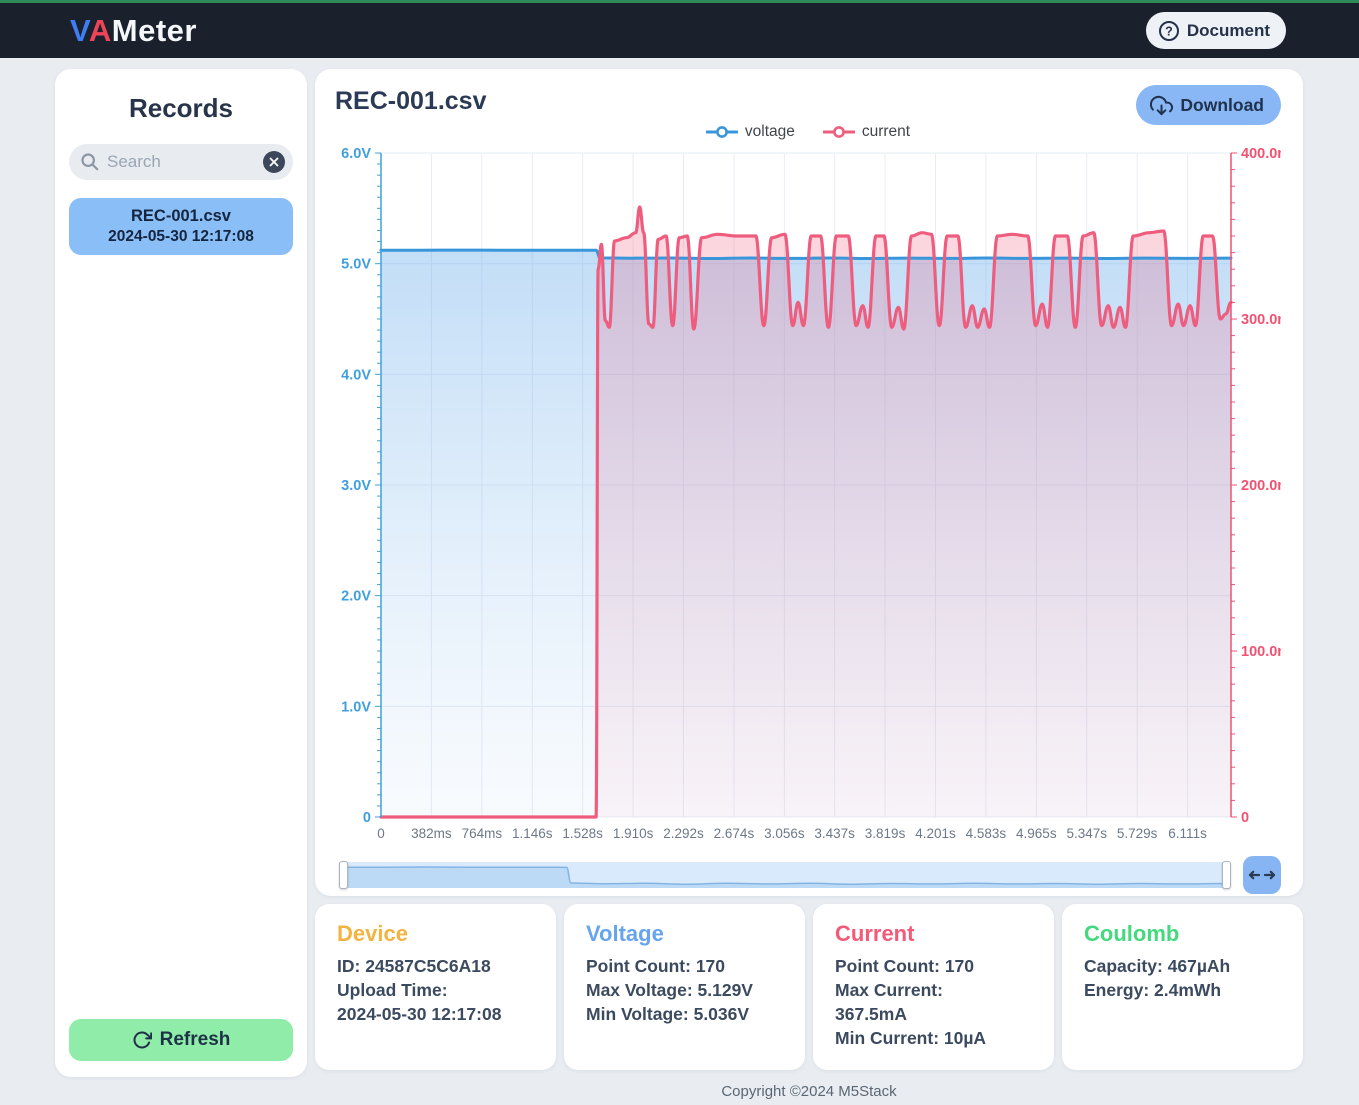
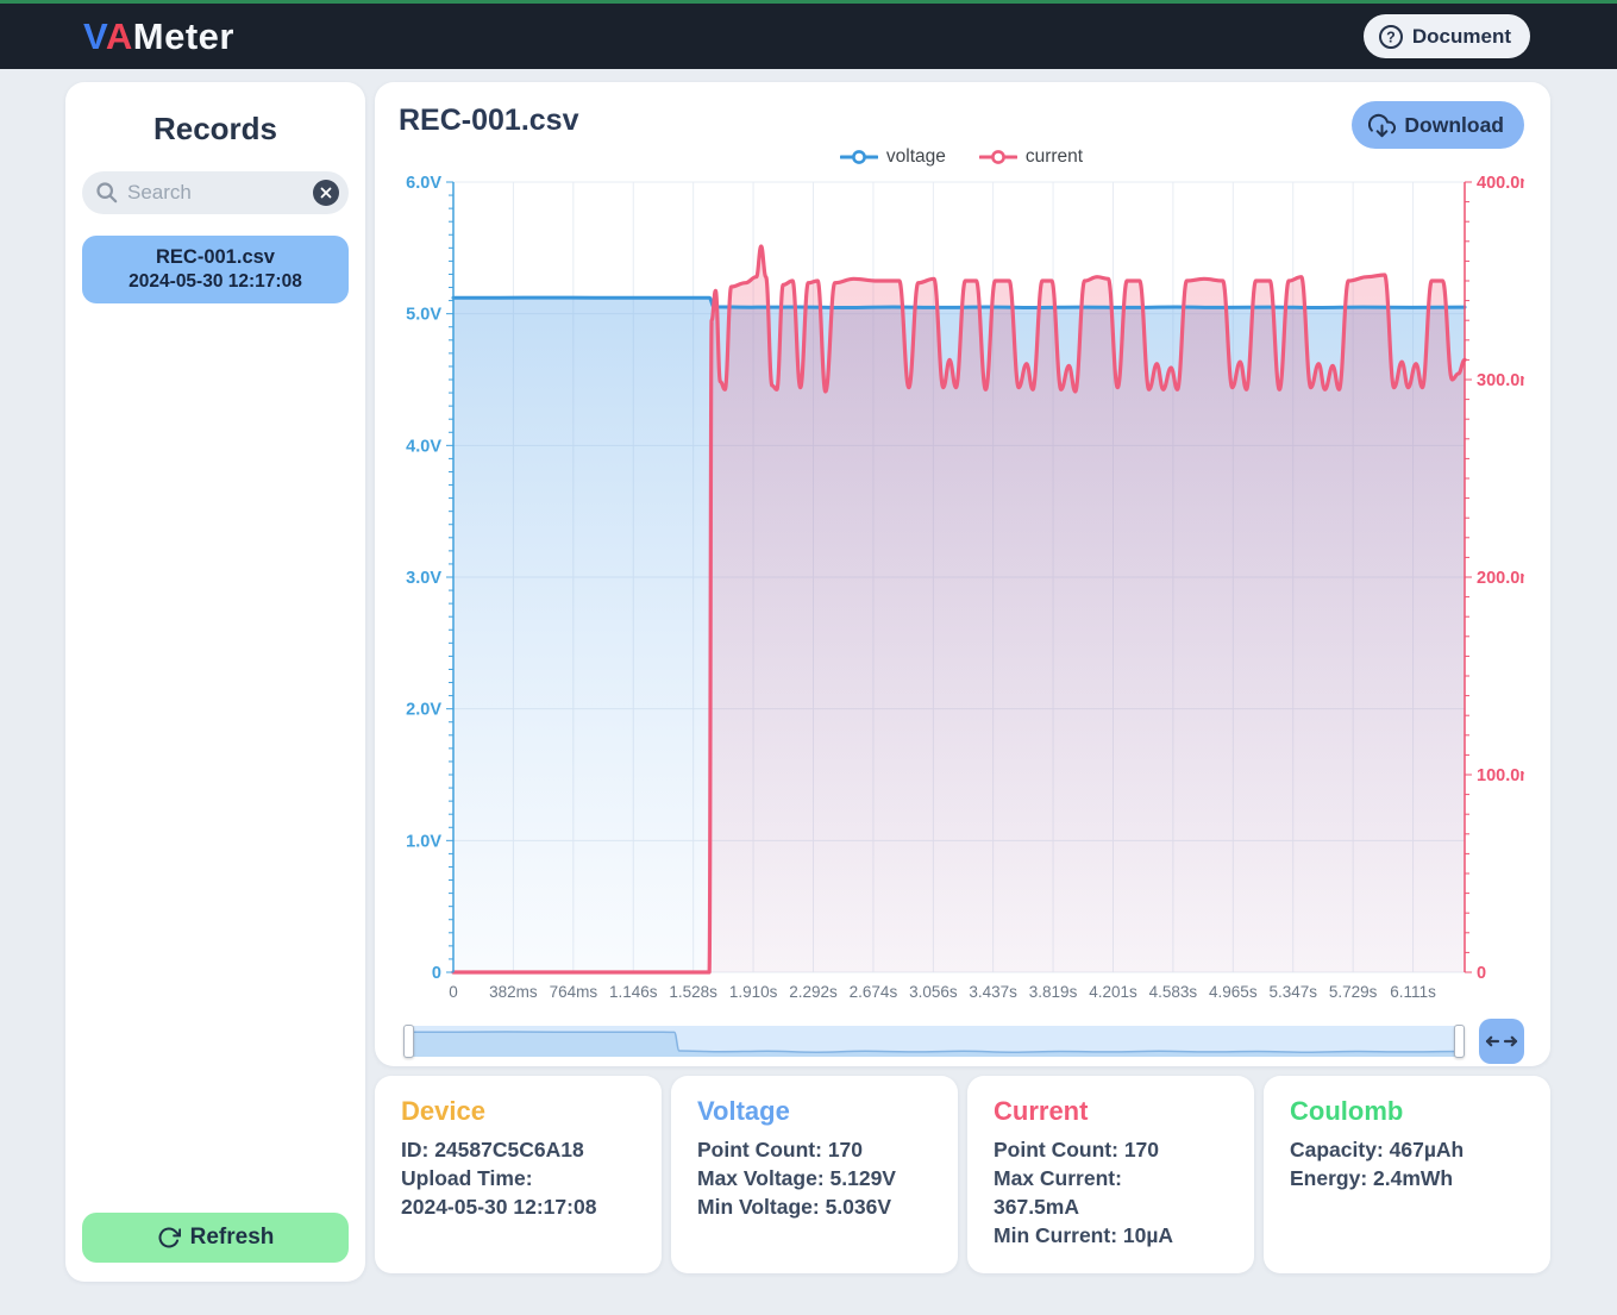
  VAMeter
  ?
  Document
  Records
  Search
  REC-001.csv
  2024-05-30 12:17:08
  Refresh
  REC-001.csv
  Download
  voltage
  current
  6.0V
  5.0V
  4.0V
  3.0V
  2.0V
  1.0V
  0
  400.0
  300.0
  200.0
  100.0
  0
  0
  382ms
  764ms
  1.146s
  1.528s
  1.910s
  2.292s
  2.674s
  3.056s
  3.437s
  3.819s
  4.201s
  4.583s
  4.965s
  5.347s
  5.729s
  6.111s
  Device
  ID: 24587C5C6A18
  Upload Time:
  2024-05-30 12:17:08
  Voltage
  Point Count: 170
  Max Voltage: 5.129V
  Min Voltage: 5.036V
  Current
  Point Count: 170
  Max Current:
  367.5mA
  Min Current: 10µA
  Coulomb
  Capacity: 467µAh
  Energy: 2.4mWh
- Copyright ©2024 M5Stack
